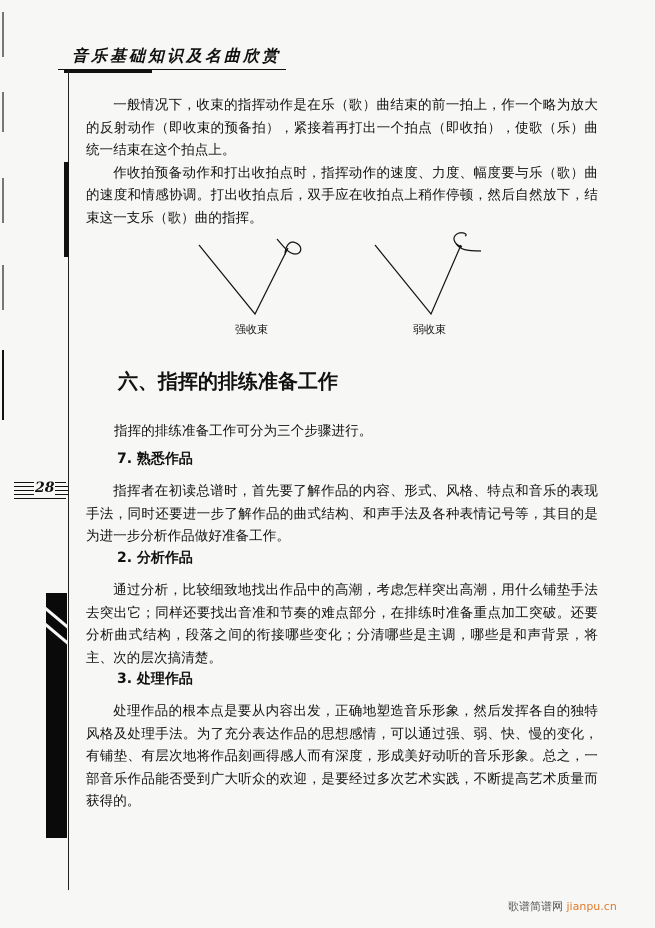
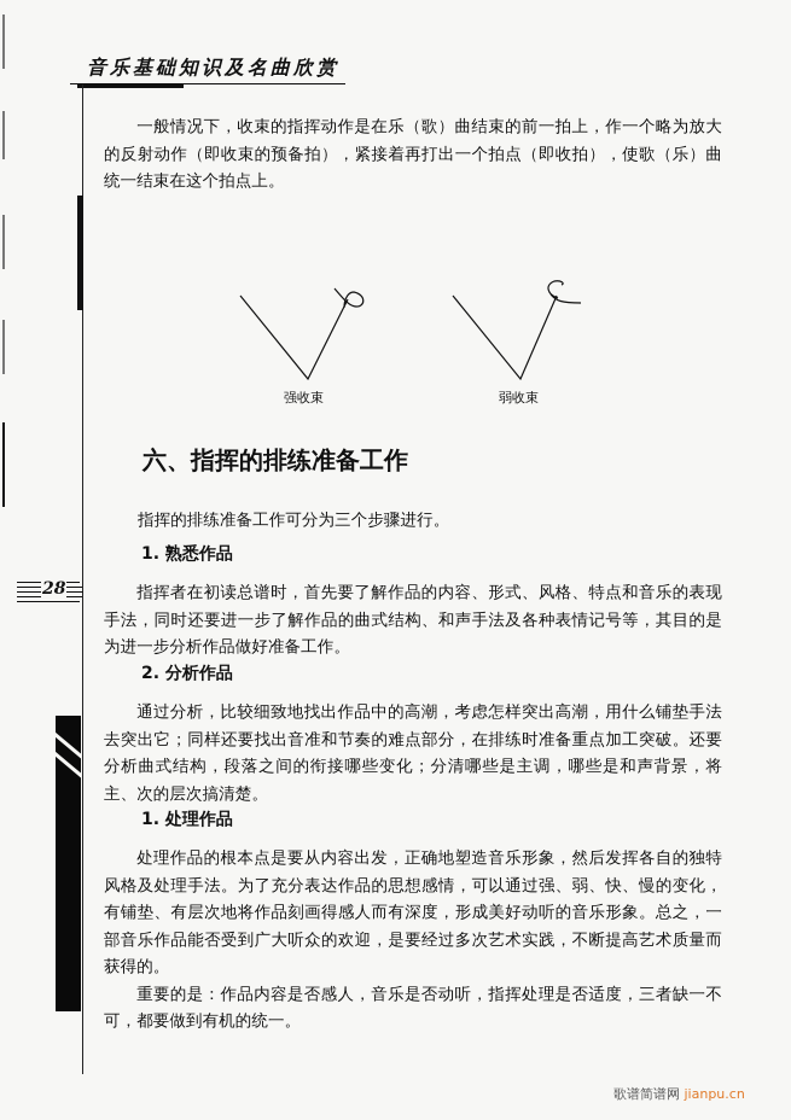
  音乐基础知识及名曲欣赏
  28
  一般情况下，收束的指挥动作是在乐（歌）曲结束的前一拍上，作一个略为放大的反射动作（即收束的预备拍），紧接着再打出一个拍点（即收拍），使歌（乐）曲统一结束在这个拍点上。
- 作收拍预备动作和打出收拍点时，指挥动作的速度、力度、幅度要与乐（歌）曲的速度和情感协调。打出收拍点后，双手应在收拍点上稍作停顿，然后自然放下，结束这一支乐（歌）曲的指挥。
  强收束
  弱收束
  六、指挥的排练准备工作
  指挥的排练准备工作可分为三个步骤进行。
- 7. 熟悉作品
+ 1. 熟悉作品
  指挥者在初读总谱时，首先要了解作品的内容、形式、风格、特点和音乐的表现手法，同时还要进一步了解作品的曲式结构、和声手法及各种表情记号等，其目的是为进一步分析作品做好准备工作。
  2. 分析作品
  通过分析，比较细致地找出作品中的高潮，考虑怎样突出高潮，用什么铺垫手法去突出它；同样还要找出音准和节奏的难点部分，在排练时准备重点加工突破。还要分析曲式结构，段落之间的衔接哪些变化；分清哪些是主调，哪些是和声背景，将主、次的层次搞清楚。
- 3. 处理作品
+ 1. 处理作品
  处理作品的根本点是要从内容出发，正确地塑造音乐形象，然后发挥各自的独特风格及处理手法。为了充分表达作品的思想感情，可以通过强、弱、快、慢的变化，有铺垫、有层次地将作品刻画得感人而有深度，形成美好动听的音乐形象。总之，一部音乐作品能否受到广大听众的欢迎，是要经过多次艺术实践，不断提高艺术质量而获得的。
+ 重要的是：作品内容是否感人，音乐是否动听，指挥处理是否适度，三者缺一不可，都要做到有机的统一。
  歌谱简谱网 jianpu.cn
